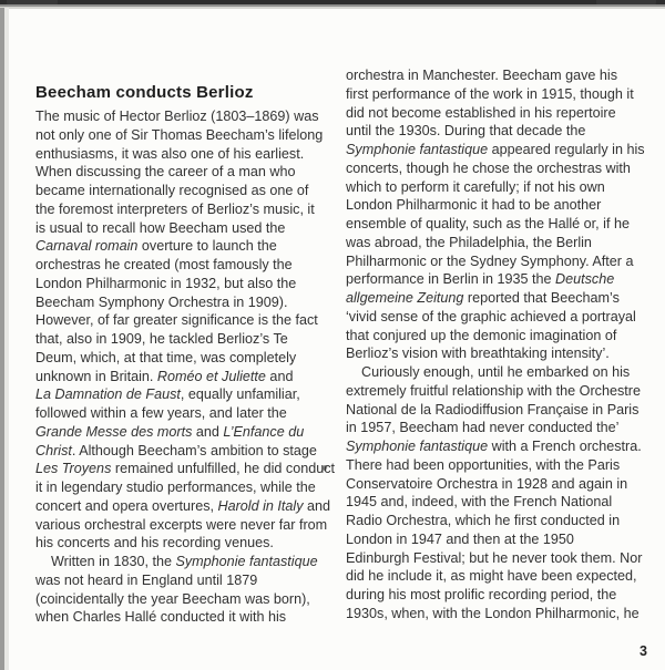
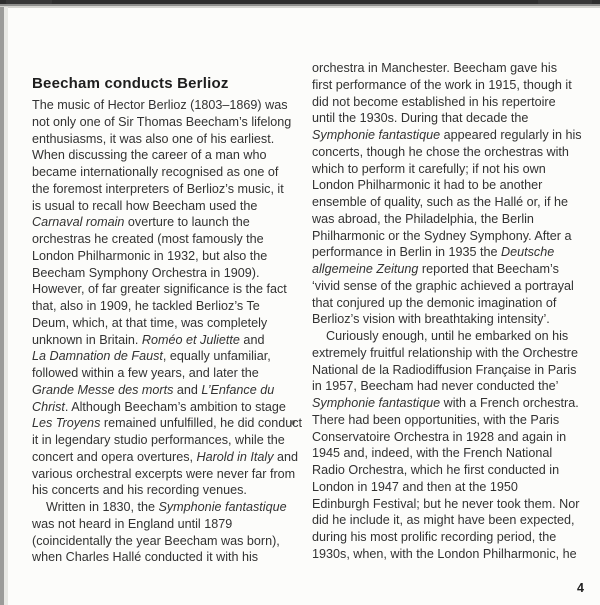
  Beecham conducts Berlioz
  The music of Hector Berlioz (1803–1869) was
  not only one of Sir Thomas Beecham’s lifelong
  enthusiasms, it was also one of his earliest.
  When discussing the career of a man who
  became internationally recognised as one of
  the foremost interpreters of Berlioz’s music, it
  is usual to recall how Beecham used the
  Carnaval romain overture to launch the
  orchestras he created (most famously the
  London Philharmonic in 1932, but also the
  Beecham Symphony Orchestra in 1909).
  However, of far greater significance is the fact
  that, also in 1909, he tackled Berlioz’s Te
  Deum, which, at that time, was completely
  unknown in Britain. Roméo et Juliette and
  La Damnation de Faust, equally unfamiliar,
  followed within a few years, and later the
  Grande Messe des morts and L’Enfance du
  Christ. Although Beecham’s ambition to stage
  Les Troyens remained unfulfilled, he did conduct
  it in legendary studio performances, while the
  concert and opera overtures, Harold in Italy and
  various orchestral excerpts were never far from
  his concerts and his recording venues.
  Written in 1830, the Symphonie fantastique
  was not heard in England until 1879
  (coincidentally the year Beecham was born),
  when Charles Hallé conducted it with his
  orchestra in Manchester. Beecham gave his
  first performance of the work in 1915, though it
  did not become established in his repertoire
  until the 1930s. During that decade the
  Symphonie fantastique appeared regularly in his
  concerts, though he chose the orchestras with
  which to perform it carefully; if not his own
  London Philharmonic it had to be another
  ensemble of quality, such as the Hallé or, if he
  was abroad, the Philadelphia, the Berlin
  Philharmonic or the Sydney Symphony. After a
  performance in Berlin in 1935 the Deutsche
  allgemeine Zeitung reported that Beecham’s
  ‘vivid sense of the graphic achieved a portrayal
  that conjured up the demonic imagination of
  Berlioz’s vision with breathtaking intensity’.
  Curiously enough, until he embarked on his
  extremely fruitful relationship with the Orchestre
  National de la Radiodiffusion Française in Paris
  in 1957, Beecham had never conducted the’
  Symphonie fantastique with a French orchestra.
  There had been opportunities, with the Paris
  Conservatoire Orchestra in 1928 and again in
  1945 and, indeed, with the French National
  Radio Orchestra, which he first conducted in
  London in 1947 and then at the 1950
  Edinburgh Festival; but he never took them. Nor
  did he include it, as might have been expected,
  during his most prolific recording period, the
  1930s, when, with the London Philharmonic, he
- 3
+ 4
